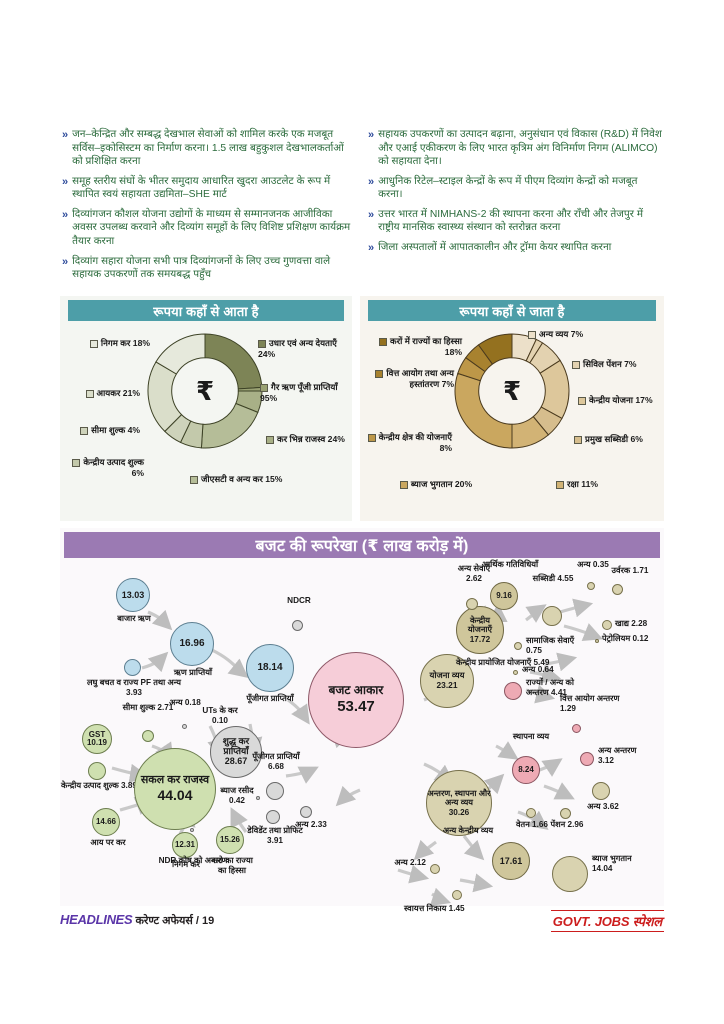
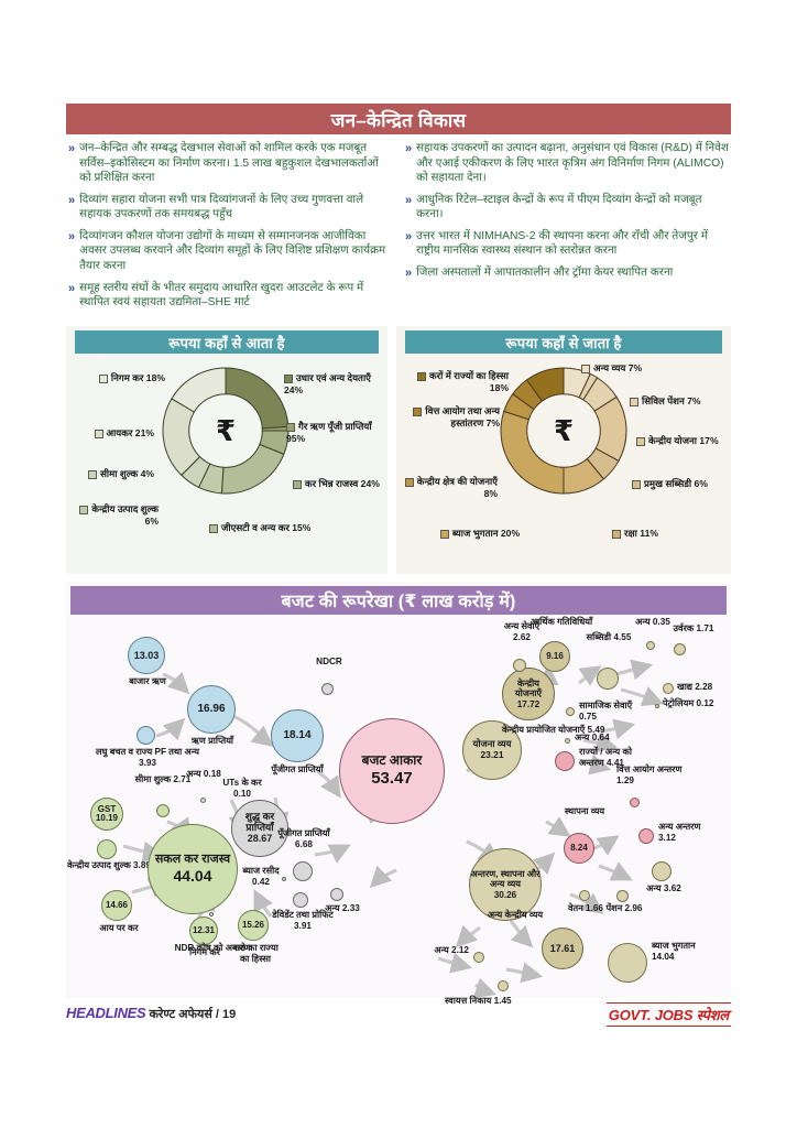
+ जन–केन्द्रित विकास
  »
  जन–केन्द्रित और सम्बद्ध देखभाल सेवाओं को शामिल करके एक मजबूत सर्विस–इकोसिस्टम का निर्माण करना। 1.5 लाख बहुकुशल देखभालकर्ताओं को प्रशिक्षित करना
  »
- समूह स्तरीय संघों के भीतर समुदाय आधारित खुदरा आउटलेट के रूप में स्थापित स्वयं सहायता उद्यमिता–SHE मार्ट
+ दिव्यांग सहारा योजना सभी पात्र दिव्यांगजनों के लिए उच्च गुणवत्ता वाले सहायक उपकरणों तक समयबद्ध पहुँच
  »
  दिव्यांगजन कौशल योजना उद्योगों के माध्यम से सम्मानजनक आजीविका अवसर उपलब्ध करवाने और दिव्यांग समूहों के लिए विशिष्ट प्रशिक्षण कार्यक्रम तैयार करना
  »
- दिव्यांग सहारा योजना सभी पात्र दिव्यांगजनों के लिए उच्च गुणवत्ता वाले सहायक उपकरणों तक समयबद्ध पहुँच
+ समूह स्तरीय संघों के भीतर समुदाय आधारित खुदरा आउटलेट के रूप में स्थापित स्वयं सहायता उद्यमिता–SHE मार्ट
  »
  सहायक उपकरणों का उत्पादन बढ़ाना, अनुसंधान एवं विकास (R&D) में निवेश और एआई एकीकरण के लिए भारत कृत्रिम अंग विनिर्माण निगम (ALIMCO) को सहायता देना।
  »
  आधुनिक रिटेल–स्टाइल केन्द्रों के रूप में पीएम दिव्यांग केन्द्रों को मजबूत करना।
  »
  उत्तर भारत में NIMHANS-2 की स्थापना करना और राँची और तेजपुर में राष्ट्रीय मानसिक स्वास्थ्य संस्थान को स्तरोन्नत करना
  »
  जिला अस्पतालों में आपातकालीन और ट्रॉमा केयर स्थापित करना
  रूपया कहाँ से आता है
  ₹
  निगम कर 18%
  आयकर 21%
  सीमा शुल्क 4%
  केन्द्रीय उत्पाद शुल्क 6%
  उधार एवं अन्य देयताएँ 24%
  गैर ऋण पूँजी प्राप्तियाँ 95%
  कर भिन्न राजस्व 24%
  जीएसटी व अन्य कर 15%
  रूपया कहाँ से जाता है
  ₹
  करों में राज्यों का हिस्सा 18%
  वित्त आयोग तथा अन्य हस्तांतरण 7%
  केन्द्रीय क्षेत्र की योजनाएँ 8%
  ब्याज भुगतान 20%
  अन्य व्यय 7%
  सिविल पेंशन 7%
  केन्द्रीय योजना 17%
  प्रमुख सब्सिडी 6%
  रक्षा 11%
  बजट की रूपरेखा (₹ लाख करोड़ में)
  13.03
  बाजार ऋण
  लघु बचत व राज्य PF तथा अन्य 3.93
  16.96
  ऋण प्राप्तियाँ
  NDCR
  18.14
  पूँजीगत प्राप्तियाँ
  GST
  10.19
  केन्द्रीय उत्पाद शुल्क 3.8
  14.66
  आय पर कर
  12.31
  निगम कर
  सीमा शुल्क 2.71
  अन्य 0.18
  UTs के कर 0.10
  सकल कर राजस्व
  44.04
  15.26
  करो का राज्या का हिस्सा
  NDR कोष को अन्तरण
  शुद्ध कर प्राप्तियाँ
  28.67
  पूँजीगत प्राप्तियाँ 6.68
  ब्याज रसीद 0.42
  डेविडेंट तथा प्रोफिट 3.91
  अन्य 2.33
  बजट आकार
  53.47
  योजना व्यय
  23.21
  अन्तरण, स्थापना और अन्य व्यय
  30.26
  केन्द्रीय योजनाएँ
  17.72
  केन्द्रीय प्रायोजित योजनाएँ 5.49
  अन्य सेवाएँ 2.62
  आर्थिक गतिविधियाँ
  9.16
  सब्सिडी 4.55
  अन्य 0.35
  उर्वरक 1.71
  खाद्य 2.28
  पेट्रोलियम 0.12
  सामाजिक सेवाएँ 0.75
  अन्य 0.64
  राज्यों / अन्य को अन्तरण 4.41
  वित्त आयोग अन्तरण 1.29
  अन्य अन्तरण 3.12
  स्थापना व्यय
  8.24
  वेतन 1.66
  पेंशन 2.96
  अन्य 3.62
  अन्य केन्द्रीय व्यय
  17.61
  अन्य 2.12
  स्वायत्त निकाय 1.45
  ब्याज भुगतान 14.04
  HEADLINES करेण्ट अफेयर्स / 19
  GOVT. JOBS स्पेशल
